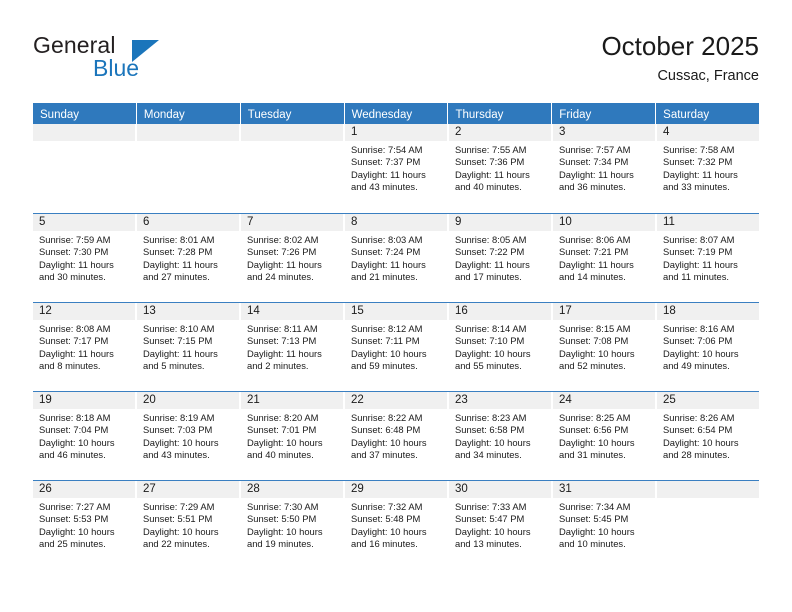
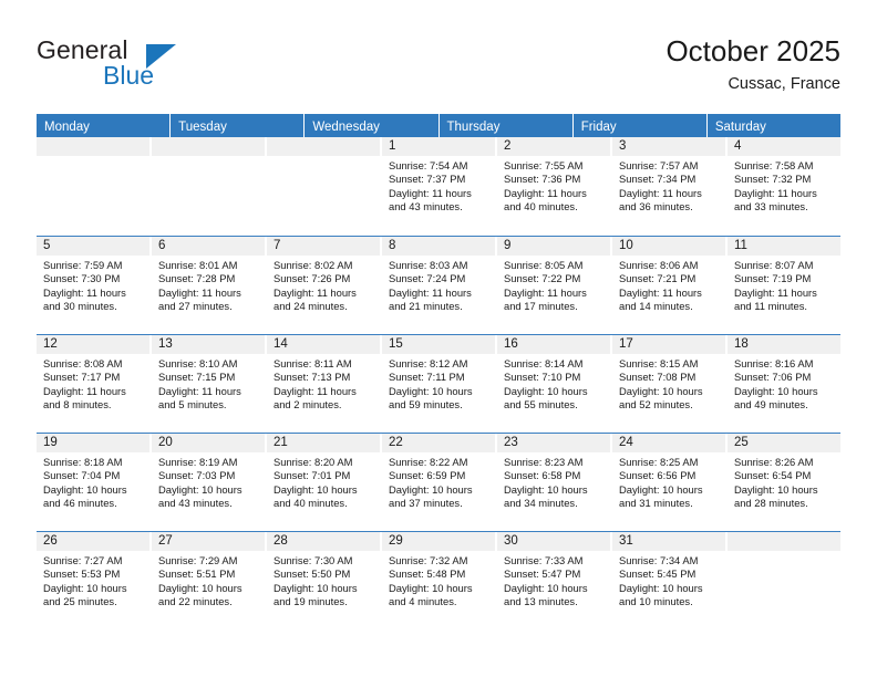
  General
  Blue
  October 2025
  Cussac, France
- Sunday
  Monday
  Tuesday
  Wednesday
  Thursday
  Friday
  Saturday
  1
  Sunrise: 7:54 AM
  Sunset: 7:37 PM
  Daylight: 11 hours
  and 43 minutes.
  2
  Sunrise: 7:55 AM
  Sunset: 7:36 PM
  Daylight: 11 hours
  and 40 minutes.
  3
  Sunrise: 7:57 AM
  Sunset: 7:34 PM
  Daylight: 11 hours
  and 36 minutes.
  4
  Sunrise: 7:58 AM
  Sunset: 7:32 PM
  Daylight: 11 hours
  and 33 minutes.
  5
  Sunrise: 7:59 AM
  Sunset: 7:30 PM
  Daylight: 11 hours
  and 30 minutes.
  6
  Sunrise: 8:01 AM
  Sunset: 7:28 PM
  Daylight: 11 hours
  and 27 minutes.
  7
  Sunrise: 8:02 AM
  Sunset: 7:26 PM
  Daylight: 11 hours
  and 24 minutes.
  8
  Sunrise: 8:03 AM
  Sunset: 7:24 PM
  Daylight: 11 hours
  and 21 minutes.
  9
  Sunrise: 8:05 AM
  Sunset: 7:22 PM
  Daylight: 11 hours
  and 17 minutes.
  10
  Sunrise: 8:06 AM
  Sunset: 7:21 PM
  Daylight: 11 hours
  and 14 minutes.
  11
  Sunrise: 8:07 AM
  Sunset: 7:19 PM
  Daylight: 11 hours
  and 11 minutes.
  12
  Sunrise: 8:08 AM
  Sunset: 7:17 PM
  Daylight: 11 hours
  and 8 minutes.
  13
  Sunrise: 8:10 AM
  Sunset: 7:15 PM
  Daylight: 11 hours
  and 5 minutes.
  14
  Sunrise: 8:11 AM
  Sunset: 7:13 PM
  Daylight: 11 hours
  and 2 minutes.
  15
  Sunrise: 8:12 AM
  Sunset: 7:11 PM
  Daylight: 10 hours
  and 59 minutes.
  16
  Sunrise: 8:14 AM
  Sunset: 7:10 PM
  Daylight: 10 hours
  and 55 minutes.
  17
  Sunrise: 8:15 AM
  Sunset: 7:08 PM
  Daylight: 10 hours
  and 52 minutes.
  18
  Sunrise: 8:16 AM
  Sunset: 7:06 PM
  Daylight: 10 hours
  and 49 minutes.
  19
  Sunrise: 8:18 AM
  Sunset: 7:04 PM
  Daylight: 10 hours
  and 46 minutes.
  20
  Sunrise: 8:19 AM
  Sunset: 7:03 PM
  Daylight: 10 hours
  and 43 minutes.
  21
  Sunrise: 8:20 AM
  Sunset: 7:01 PM
  Daylight: 10 hours
  and 40 minutes.
  22
  Sunrise: 8:22 AM
- Sunset: 6:48 PM
+ Sunset: 6:59 PM
  Daylight: 10 hours
  and 37 minutes.
  23
  Sunrise: 8:23 AM
  Sunset: 6:58 PM
  Daylight: 10 hours
  and 34 minutes.
  24
  Sunrise: 8:25 AM
  Sunset: 6:56 PM
  Daylight: 10 hours
  and 31 minutes.
  25
  Sunrise: 8:26 AM
  Sunset: 6:54 PM
  Daylight: 10 hours
  and 28 minutes.
  26
  Sunrise: 7:27 AM
  Sunset: 5:53 PM
  Daylight: 10 hours
  and 25 minutes.
  27
  Sunrise: 7:29 AM
  Sunset: 5:51 PM
  Daylight: 10 hours
  and 22 minutes.
  28
  Sunrise: 7:30 AM
  Sunset: 5:50 PM
  Daylight: 10 hours
  and 19 minutes.
  29
  Sunrise: 7:32 AM
  Sunset: 5:48 PM
  Daylight: 10 hours
- and 16 minutes.
+ and 4 minutes.
  30
  Sunrise: 7:33 AM
  Sunset: 5:47 PM
  Daylight: 10 hours
  and 13 minutes.
  31
  Sunrise: 7:34 AM
  Sunset: 5:45 PM
  Daylight: 10 hours
  and 10 minutes.
